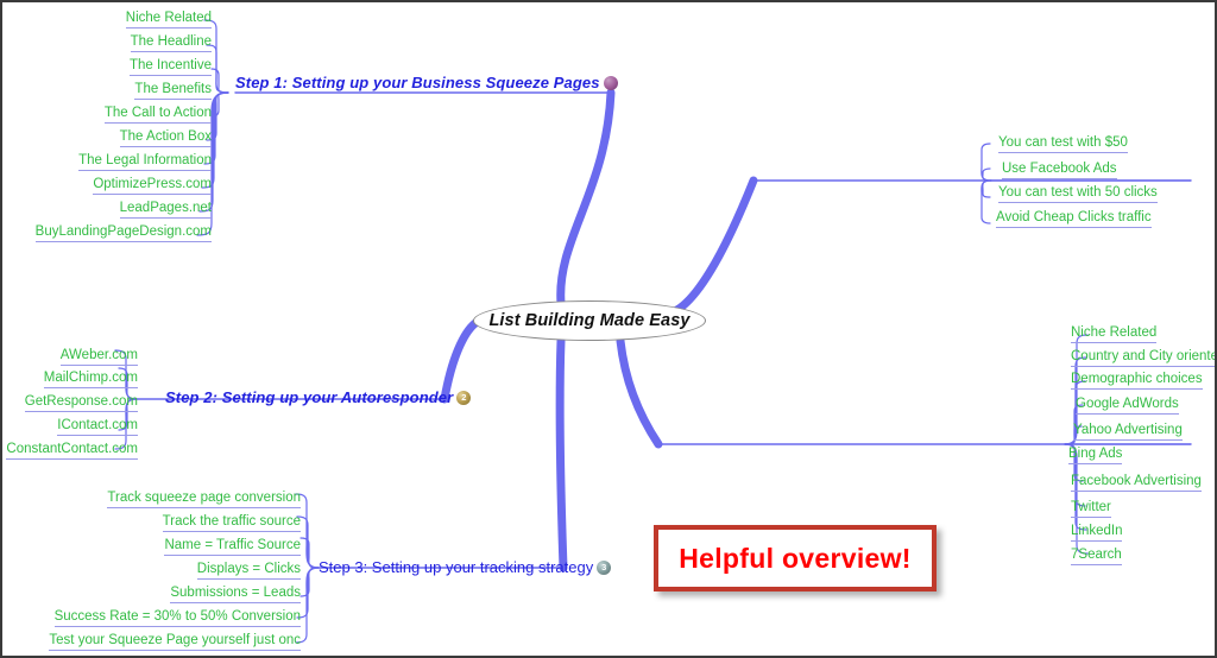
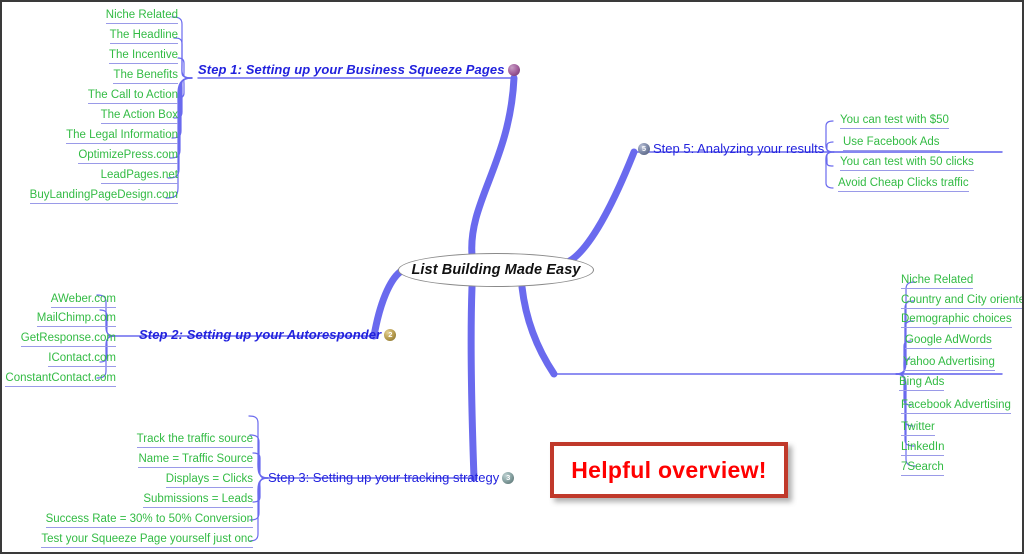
  List Building Made Easy
  Step 1: Setting up your Business Squeeze Pages
  1
  Niche Related
  The Headline
  The Incentive
  The Benefits
  The Call to Action
  The Action Box
  The Legal Information
  OptimizePress.com
  LeadPages.net
  BuyLandingPageDesign.com
  Step 2: Setting up your Autoresponder
  2
  AWeber.com
  MailChimp.com
  GetResponse.com
  IContact.com
  ConstantContact.com
  Step 3: Setting up your tracking strategy
  3
- Track squeeze page conversion
  Track the traffic source
  Name = Traffic Source
  Displays = Clicks
  Submissions = Leads
  Success Rate = 30% to 50% Conversion
  Test your Squeeze Page yourself just onc
  Niche Related
  Country and City oriente
  Demographic choices
  Google AdWords
  Yahoo Advertising
  Bing Ads
  Facebook Advertising
  Twitter
  LinkedIn
  7Search
+ 5
+ Step 5: Analyzing your results
  You can test with $50
  Use Facebook Ads
  You can test with 50 clicks
  Avoid Cheap Clicks traffic
  Helpful overview!
